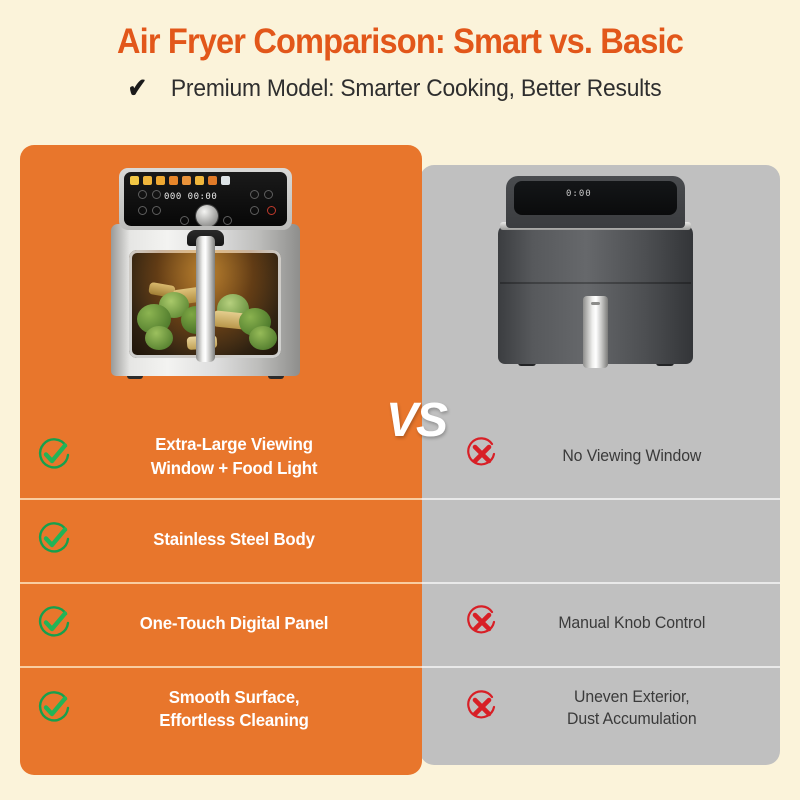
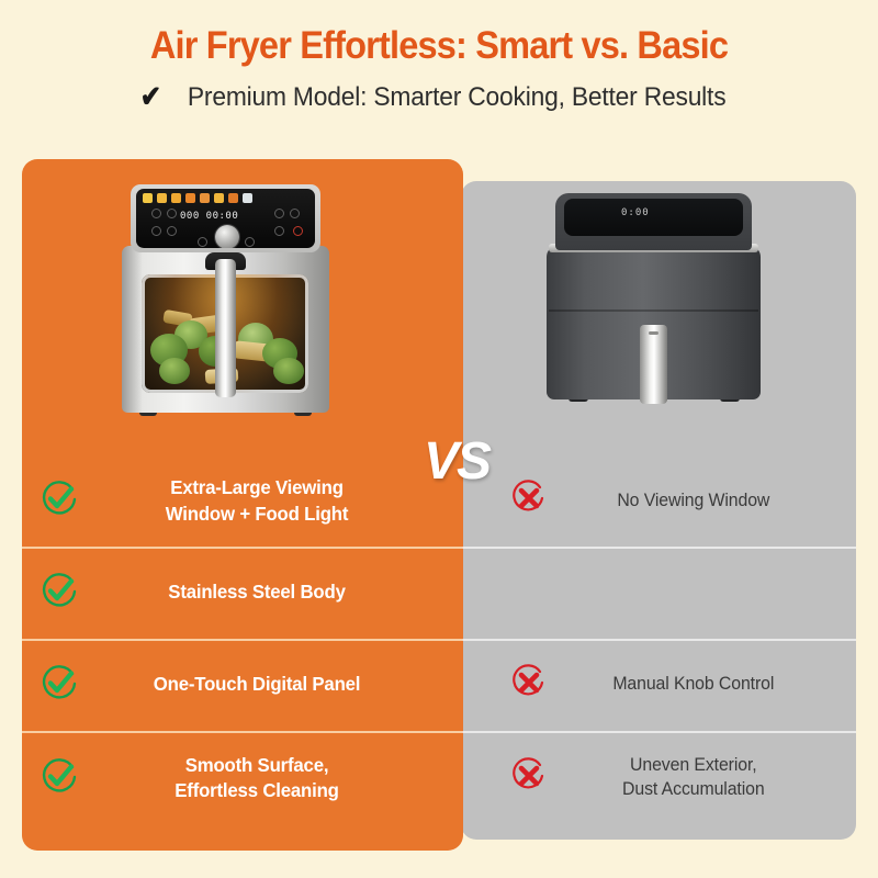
- Air Fryer Comparison: Smart vs. Basic
+ Air Fryer Effortless: Smart vs. Basic
  ✔
  Premium Model: Smarter Cooking, Better Results
  000 00:00
  0:00
  VS
  Extra-Large Viewing
  Window + Food Light
  No Viewing Window
  Stainless Steel Body
  One-Touch Digital Panel
  Manual Knob Control
  Smooth Surface,
  Effortless Cleaning
  Uneven Exterior,
  Dust Accumulation
